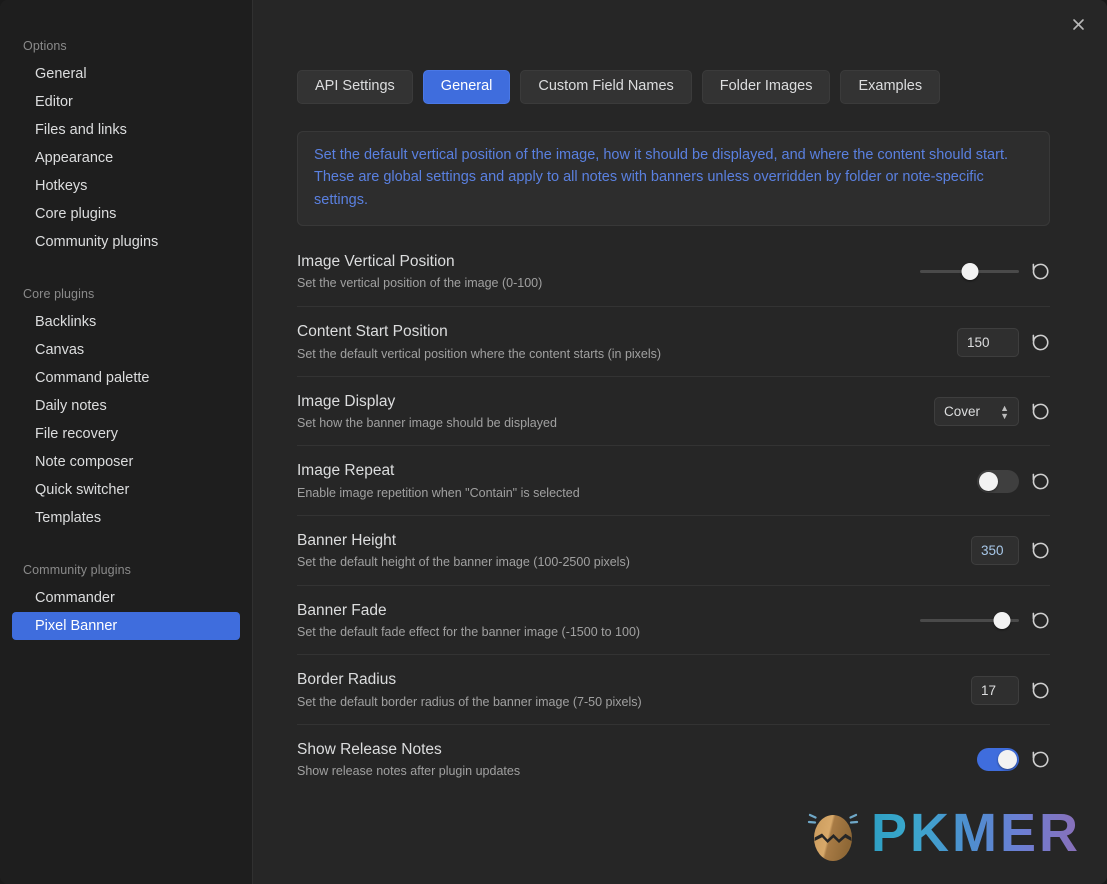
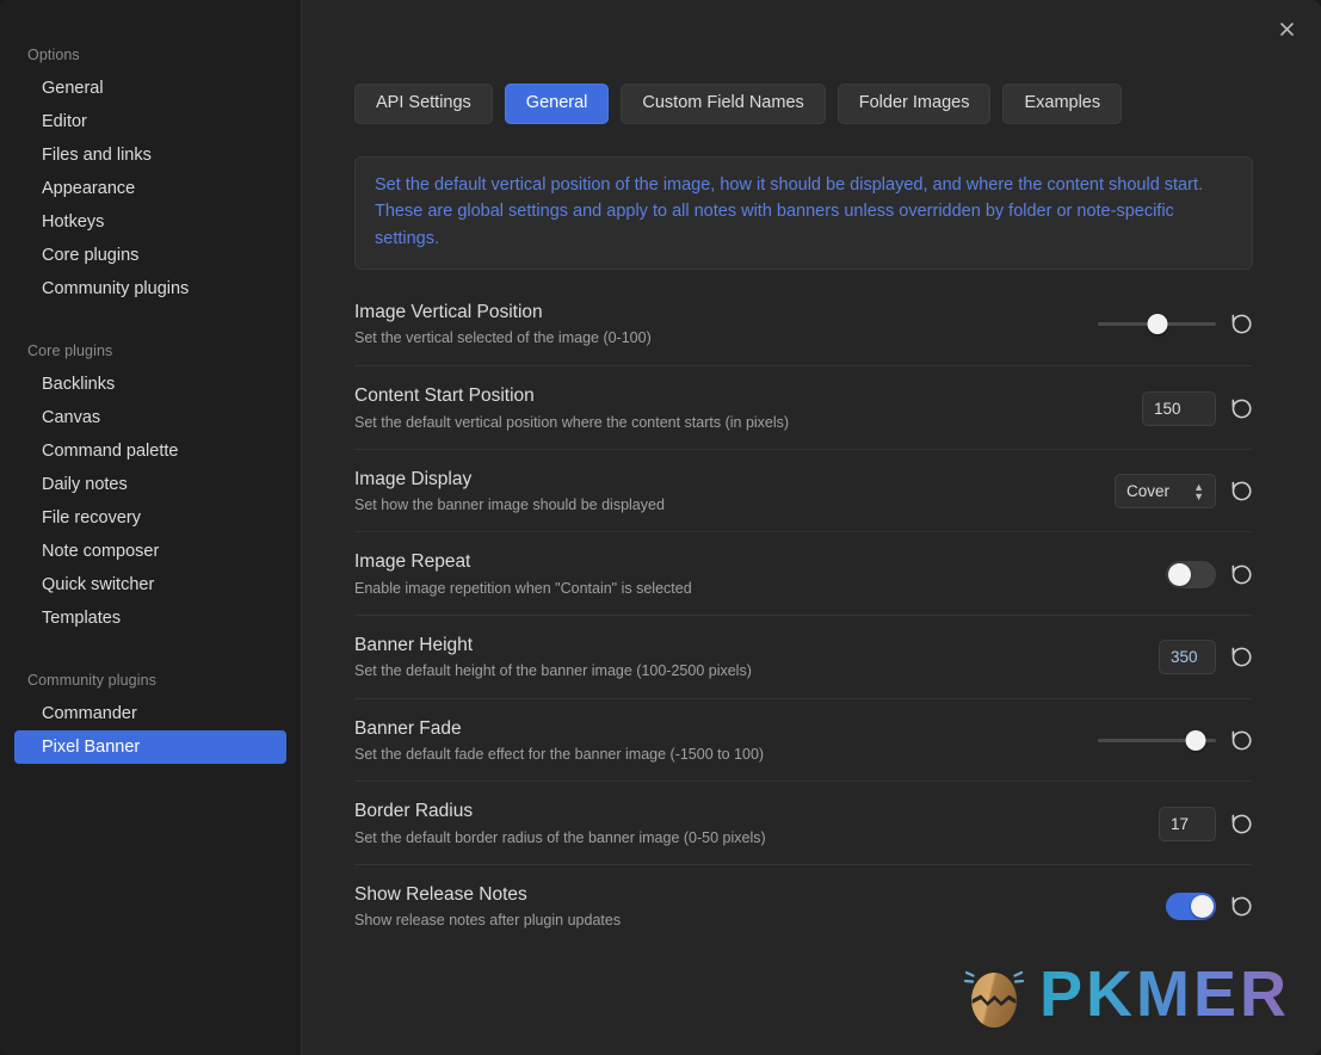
  Options
  General
  Editor
  Files and links
  Appearance
  Hotkeys
  Core plugins
  Community plugins
  Core plugins
  Backlinks
  Canvas
  Command palette
  Daily notes
  File recovery
  Note composer
  Quick switcher
  Templates
  Community plugins
  Commander
  Pixel Banner
  API Settings
  General
  Custom Field Names
  Folder Images
  Examples
  Set the default vertical position of the image, how it should be displayed, and where the content should start. These are global settings and apply to all notes with banners unless overridden by folder or note-specific settings.
  Image Vertical Position
- Set the vertical position of the image (0-100)
+ Set the vertical selected of the image (0-100)
  Content Start Position
  Set the default vertical position where the content starts (in pixels)
  150
  Image Display
  Set how the banner image should be displayed
  Cover
  ▲
  ▼
  Image Repeat
  Enable image repetition when "Contain" is selected
  Banner Height
  Set the default height of the banner image (100-2500 pixels)
  350
  Banner Fade
  Set the default fade effect for the banner image (-1500 to 100)
  Border Radius
- Set the default border radius of the banner image (7-50 pixels)
+ Set the default border radius of the banner image (0-50 pixels)
  17
  Show Release Notes
  Show release notes after plugin updates
  PKMER
